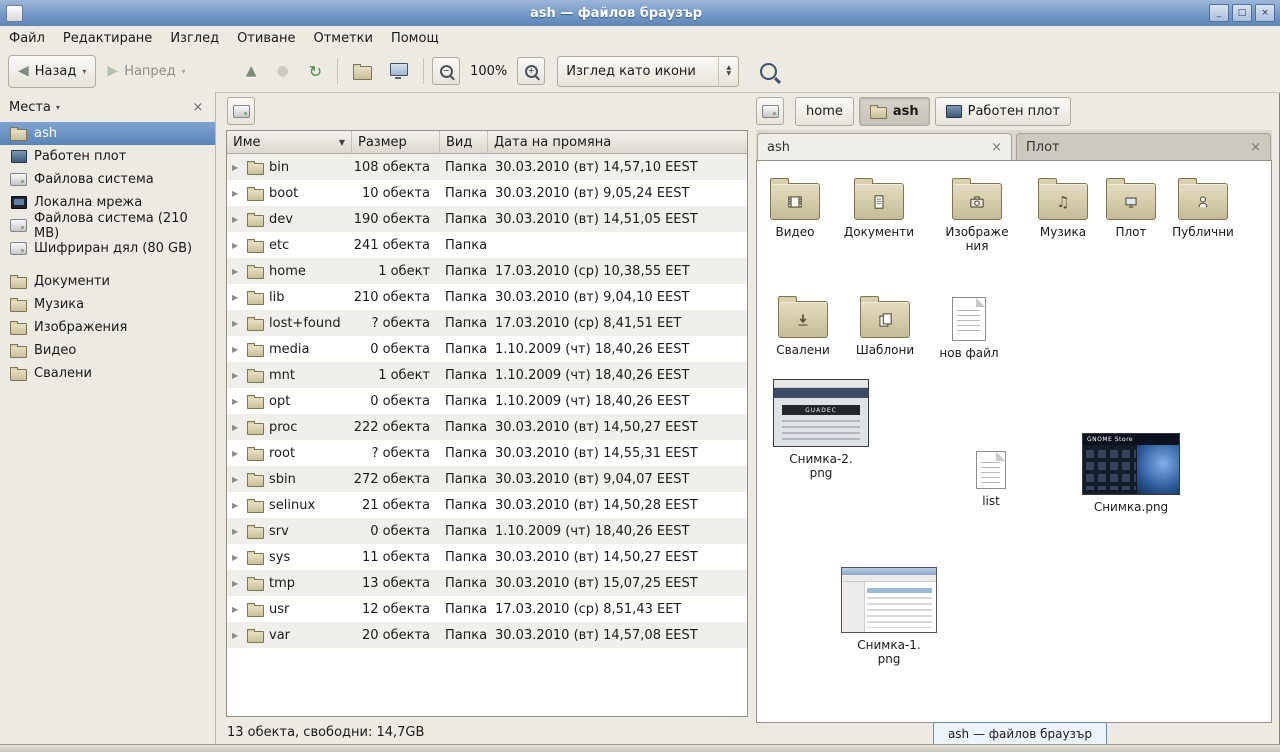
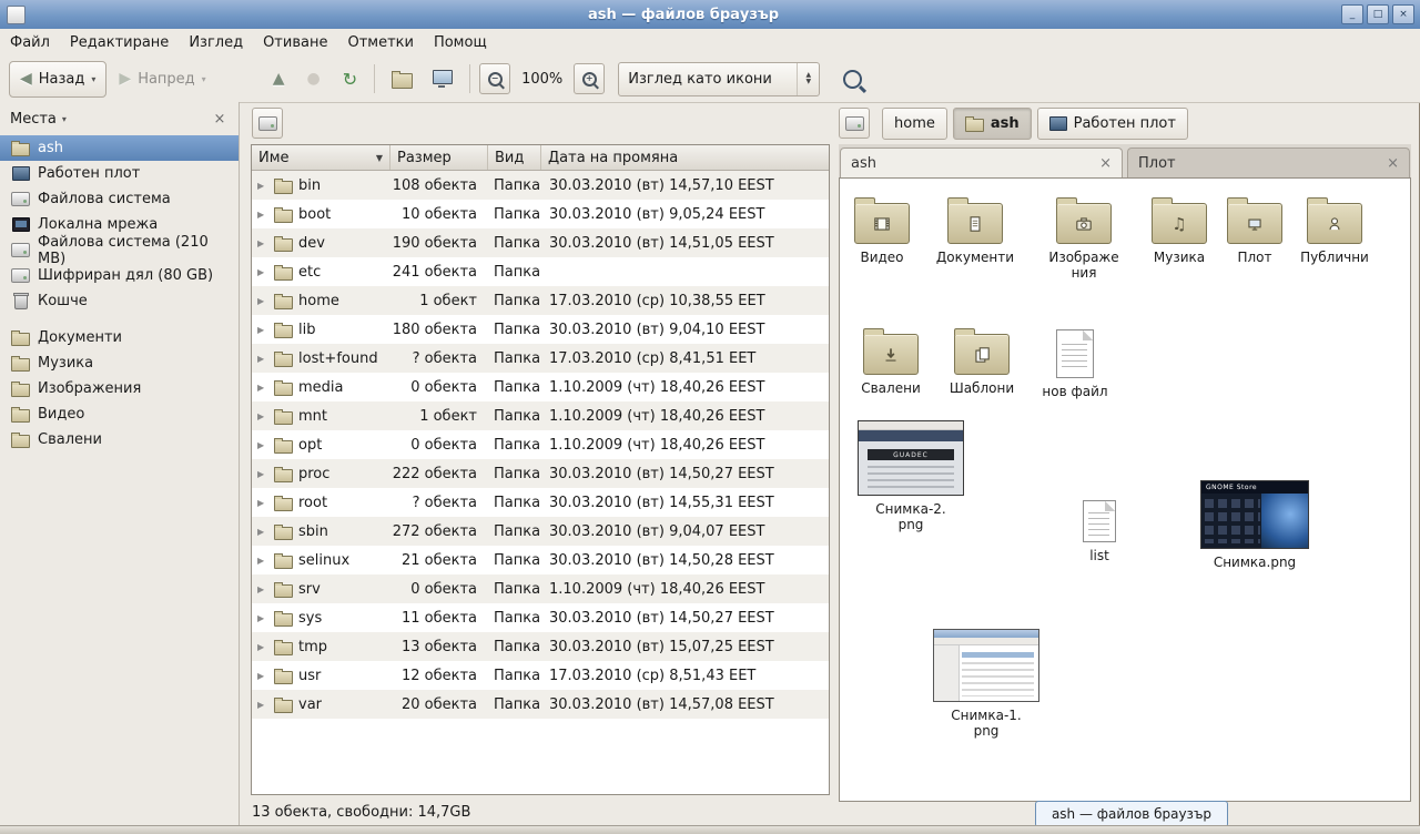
  ash — файлов браузър
  _
  □
  ×
  Файл
  Редактиране
  Изглед
  Отиване
  Отметки
  Помощ
  ◀
  Назад
  ▾
  ▶
  Напред
  ▾
  ▲
  ●
  ↻
  −
  100%
  +
  Изглед като икони
  Места
  ▾
  ×
  ash
  Работен плот
  Файлова система
  Локална мрежа
  Файлова система (210 MB)
  Шифриран дял (80 GB)
+ Кошче
  Документи
  Музика
  Изображения
  Видео
  Свалени
  Име
  ▼
  Размер
  Вид
  Дата на промяна
  ▶
  bin
  108 обекта
  Папка
  30.03.2010 (вт) 14,57,10 EEST
  ▶
  boot
  10 обекта
  Папка
  30.03.2010 (вт) 9,05,24 EEST
  ▶
  dev
  190 обекта
  Папка
  30.03.2010 (вт) 14,51,05 EEST
  ▶
  etc
  241 обекта
  Папка
  ▶
  home
  1 обект
  Папка
  17.03.2010 (ср) 10,38,55 EET
  ▶
  lib
- 210 обекта
+ 180 обекта
  Папка
  30.03.2010 (вт) 9,04,10 EEST
  ▶
  lost+found
  ? обекта
  Папка
  17.03.2010 (ср) 8,41,51 EET
  ▶
  media
  0 обекта
  Папка
  1.10.2009 (чт) 18,40,26 EEST
  ▶
  mnt
  1 обект
  Папка
  1.10.2009 (чт) 18,40,26 EEST
  ▶
  opt
  0 обекта
  Папка
  1.10.2009 (чт) 18,40,26 EEST
  ▶
  proc
  222 обекта
  Папка
  30.03.2010 (вт) 14,50,27 EEST
  ▶
  root
  ? обекта
  Папка
  30.03.2010 (вт) 14,55,31 EEST
  ▶
  sbin
  272 обекта
  Папка
  30.03.2010 (вт) 9,04,07 EEST
  ▶
  selinux
  21 обекта
  Папка
  30.03.2010 (вт) 14,50,28 EEST
  ▶
  srv
  0 обекта
  Папка
  1.10.2009 (чт) 18,40,26 EEST
  ▶
  sys
  11 обекта
  Папка
  30.03.2010 (вт) 14,50,27 EEST
  ▶
  tmp
  13 обекта
  Папка
  30.03.2010 (вт) 15,07,25 EEST
  ▶
  usr
  12 обекта
  Папка
  17.03.2010 (ср) 8,51,43 EET
  ▶
  var
  20 обекта
  Папка
  30.03.2010 (вт) 14,57,08 EEST
  13 обекта, свободни: 14,7GB
  home
  ash
  Работен плот
  ash
  ×
  Плот
  ×
  Видео
  Документи
  Изображения
  ♫
  Музика
  Плот
  Публични
  Свалени
  Шаблони
  нов файл
  Снимка-2.png
  list
  Снимка.png
  Снимка-1.png
  ash — файлов браузър
